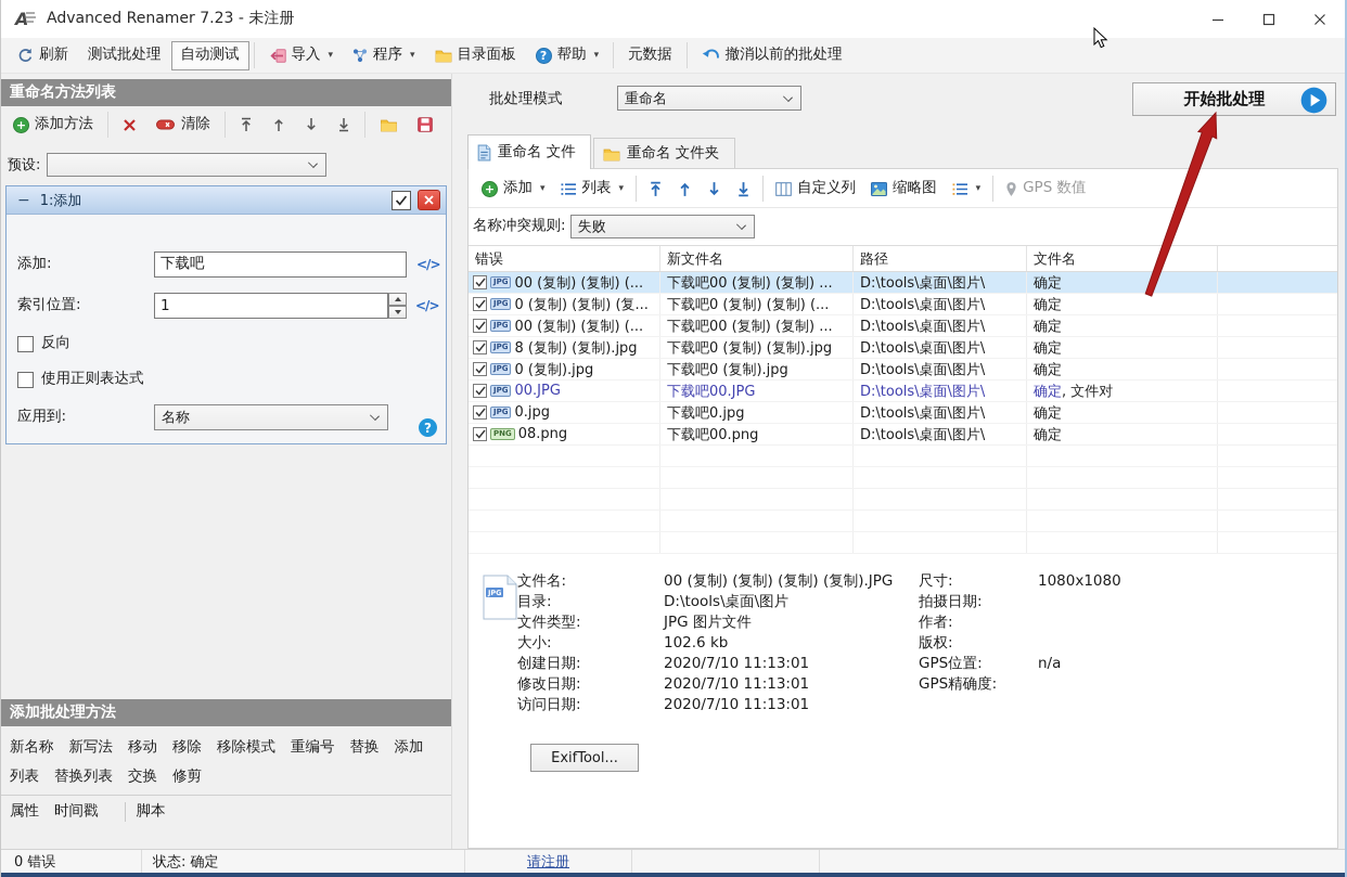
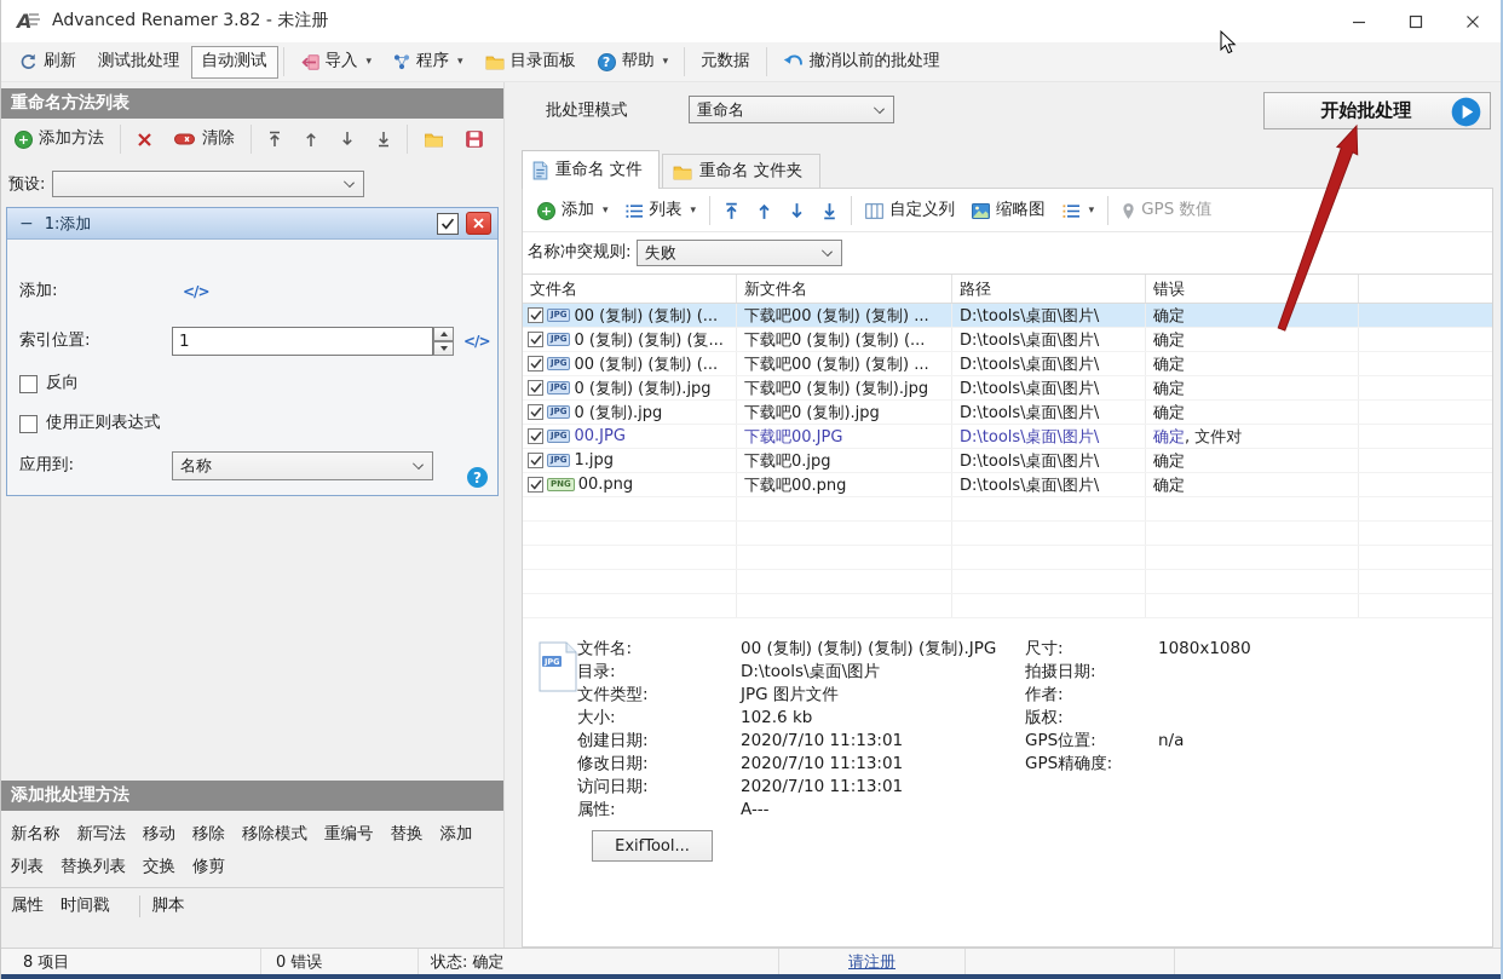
  A
- Advanced Renamer 7.23 - 未注册
+ Advanced Renamer 3.82 - 未注册
  刷新
  测试批处理
  自动测试
  导入
  ▾
  程序
  ▾
  目录面板
  ?
  帮助
  ▾
  元数据
  撤消以前的批处理
  重命名方法列表
  +
  添加方法
  清除
  预设:
  −
  1:添加
  添加:
- 下载吧
  </>
  索引位置:
  1
  </>
  反向
  使用正则表达式
  应用到:
  名称
  ?
  添加批处理方法
  新名称 新写法 移动 移除 移除模式 重编号 替换 添加列表 替换列表 交换 修剪
  属性
  时间戳
  脚本
  批处理模式
  重命名
  开始批处理
  重命名 文件
  重命名 文件夹
  +
  添加
  ▾
  列表
  ▾
  自定义列
  缩略图
  ▾
  GPS 数值
  名称冲突规则:
  失败
- 错误
+ 文件名
  新文件名
  路径
- 文件名
+ 错误
  JPG
  00 (复制) (复制) (...
  下载吧00 (复制) (复制) ...
  D:\tools\桌面\图片\
  确定
  JPG
  0 (复制) (复制) (复...
  下载吧0 (复制) (复制) (...
  D:\tools\桌面\图片\
  确定
  JPG
  00 (复制) (复制) (...
  下载吧00 (复制) (复制) ...
  D:\tools\桌面\图片\
  确定
  JPG
- 8 (复制) (复制).jpg
+ 0 (复制) (复制).jpg
  下载吧0 (复制) (复制).jpg
  D:\tools\桌面\图片\
  确定
  JPG
  0 (复制).jpg
  下载吧0 (复制).jpg
  D:\tools\桌面\图片\
  确定
  JPG
  00.JPG
  下载吧00.JPG
  D:\tools\桌面\图片\
  确定
  , 文件对
  JPG
- 0.jpg
+ 1.jpg
  下载吧0.jpg
  D:\tools\桌面\图片\
  确定
  PNG
- 08.png
+ 00.png
  下载吧00.png
  D:\tools\桌面\图片\
  确定
  JPG
  文件名:
  00 (复制) (复制) (复制) (复制).JPG
  目录:
  D:\tools\桌面\图片
  文件类型:
  JPG 图片文件
  大小:
  102.6 kb
  创建日期:
  2020/7/10 11:13:01
  修改日期:
  2020/7/10 11:13:01
  访问日期:
  2020/7/10 11:13:01
+ 属性:
+ A---
  尺寸:
  1080x1080
  拍摄日期:
  作者:
  版权:
  GPS位置:
  n/a
  GPS精确度:
  ExifTool...
+ 8 项目
  0 错误
  状态: 确定
  请注册
